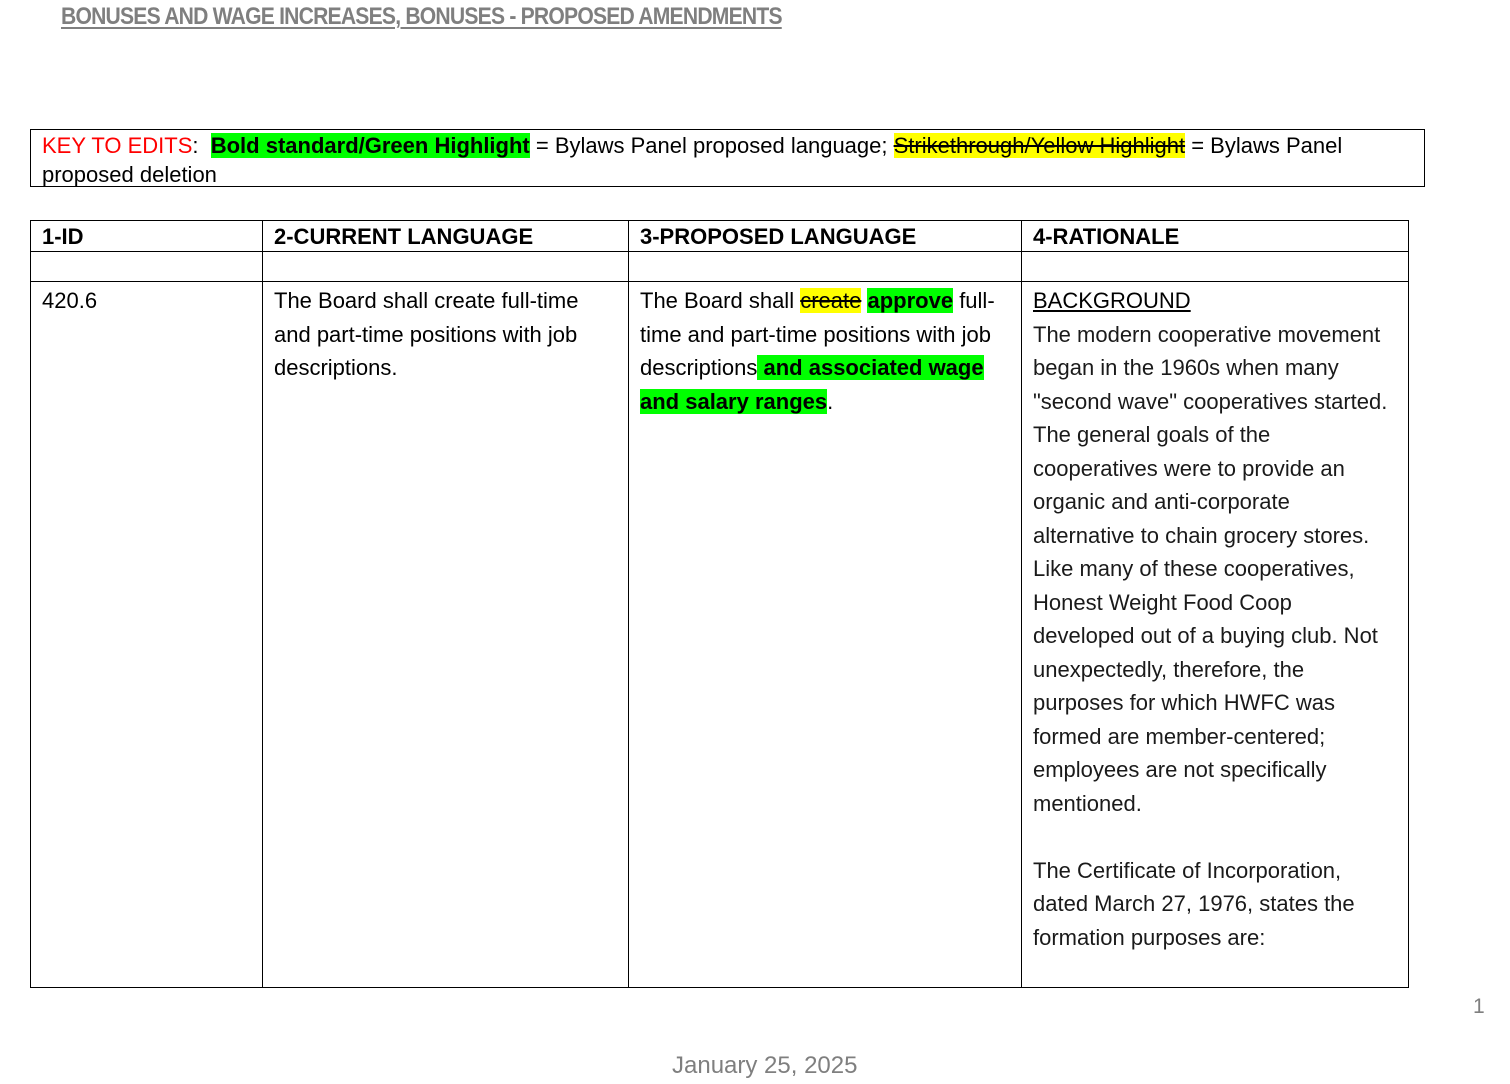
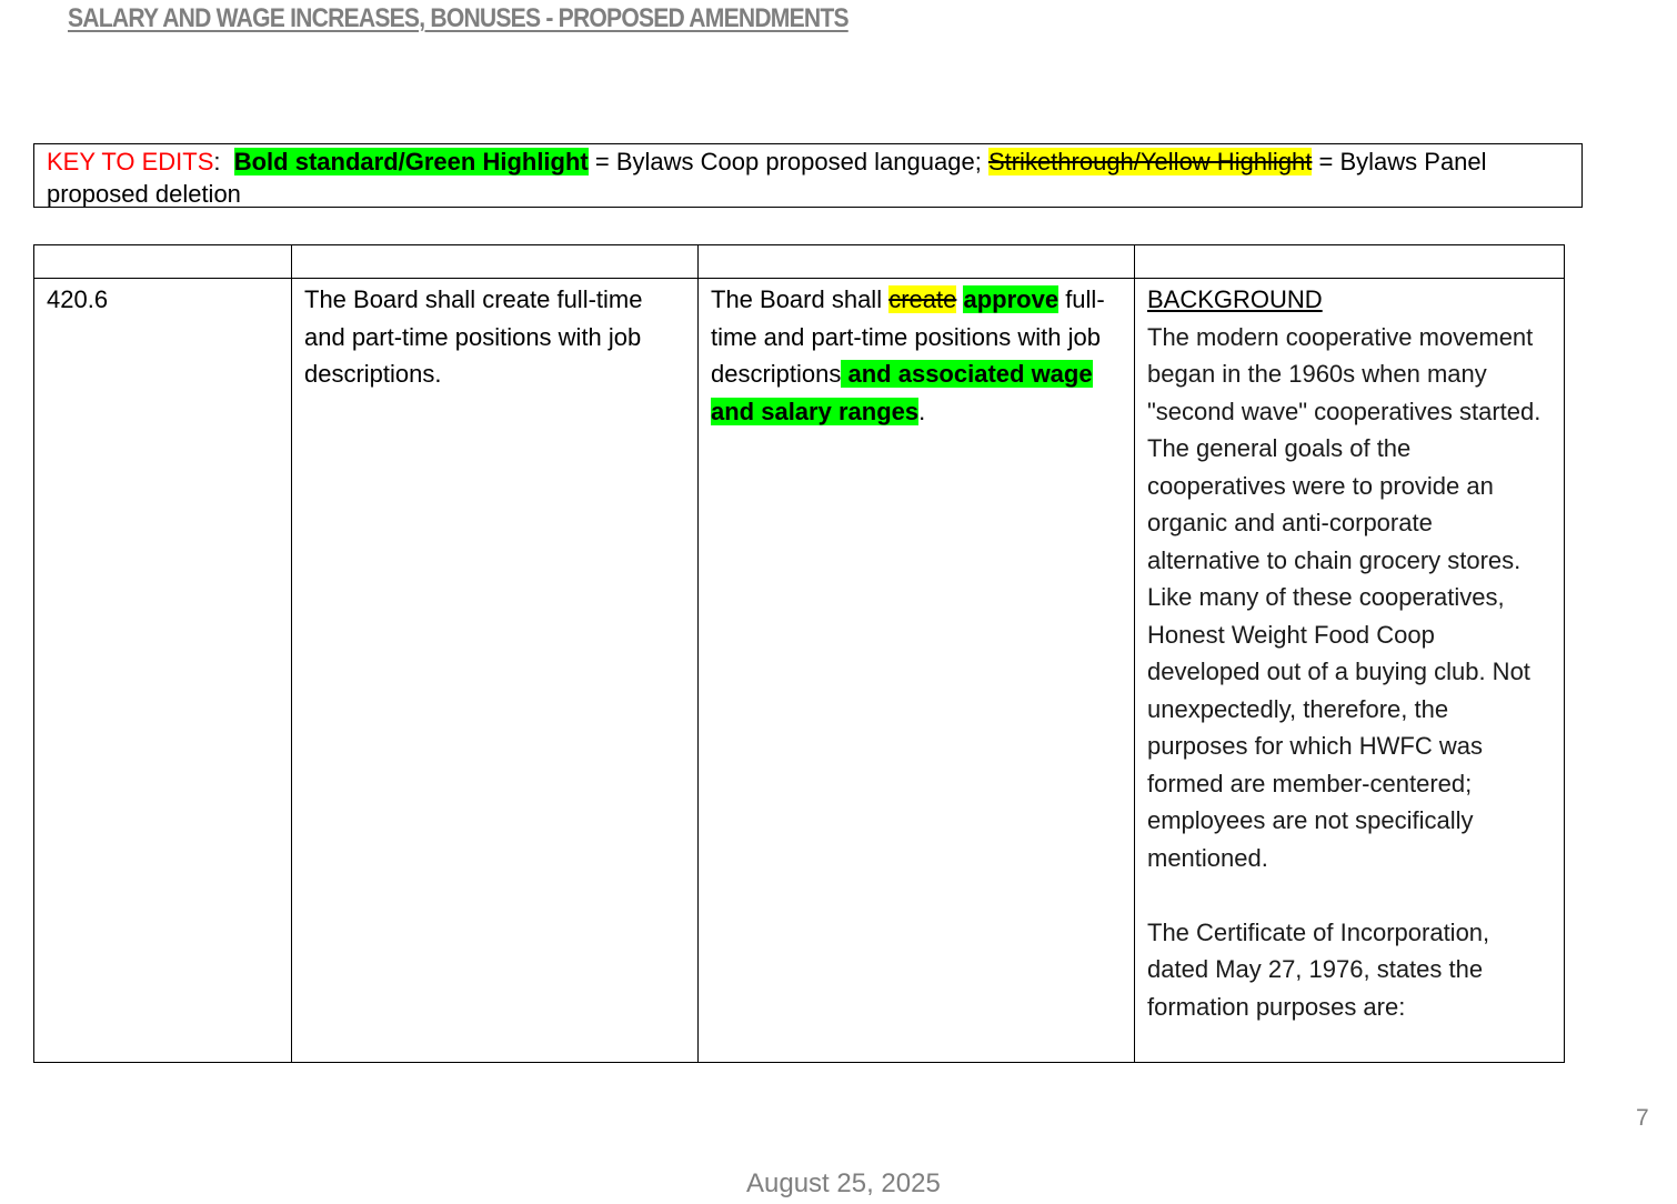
- BONUSES AND WAGE INCREASES, BONUSES - PROPOSED AMENDMENTS
+ SALARY AND WAGE INCREASES, BONUSES - PROPOSED AMENDMENTS
- KEY TO EDITS: Bold standard/Green Highlight = Bylaws Panel proposed language; Strikethrough/Yellow Highlight = Bylaws Panel proposed deletion
+ KEY TO EDITS: Bold standard/Green Highlight = Bylaws Coop proposed language; Strikethrough/Yellow Highlight = Bylaws Panel proposed deletion
- 1-ID	2-CURRENT LANGUAGE	3-PROPOSED LANGUAGE	4-RATIONALE
- 420.6	The Board shall create full-time and part-time positions with job descriptions.	The Board shall create approve full-time and part-time positions with job descriptions and associated wage and salary ranges.	BACKGROUND The modern cooperative movement began in the 1960s when many "second wave" cooperatives started. The general goals of the cooperatives were to provide an organic and anti-corporate alternative to chain grocery stores. Like many of these cooperatives, Honest Weight Food Coop developed out of a buying club. Not unexpectedly, therefore, the purposes for which HWFC was formed are member-centered; employees are not specifically mentioned. The Certificate of Incorporation, dated March 27, 1976, states the formation purposes are:
+ 420.6	The Board shall create full-time and part-time positions with job descriptions.	The Board shall create approve full-time and part-time positions with job descriptions and associated wage and salary ranges.	BACKGROUND The modern cooperative movement began in the 1960s when many "second wave" cooperatives started. The general goals of the cooperatives were to provide an organic and anti-corporate alternative to chain grocery stores. Like many of these cooperatives, Honest Weight Food Coop developed out of a buying club. Not unexpectedly, therefore, the purposes for which HWFC was formed are member-centered; employees are not specifically mentioned. The Certificate of Incorporation, dated May 27, 1976, states the formation purposes are:
- 1
+ 7
- January 25, 2025
+ August 25, 2025
